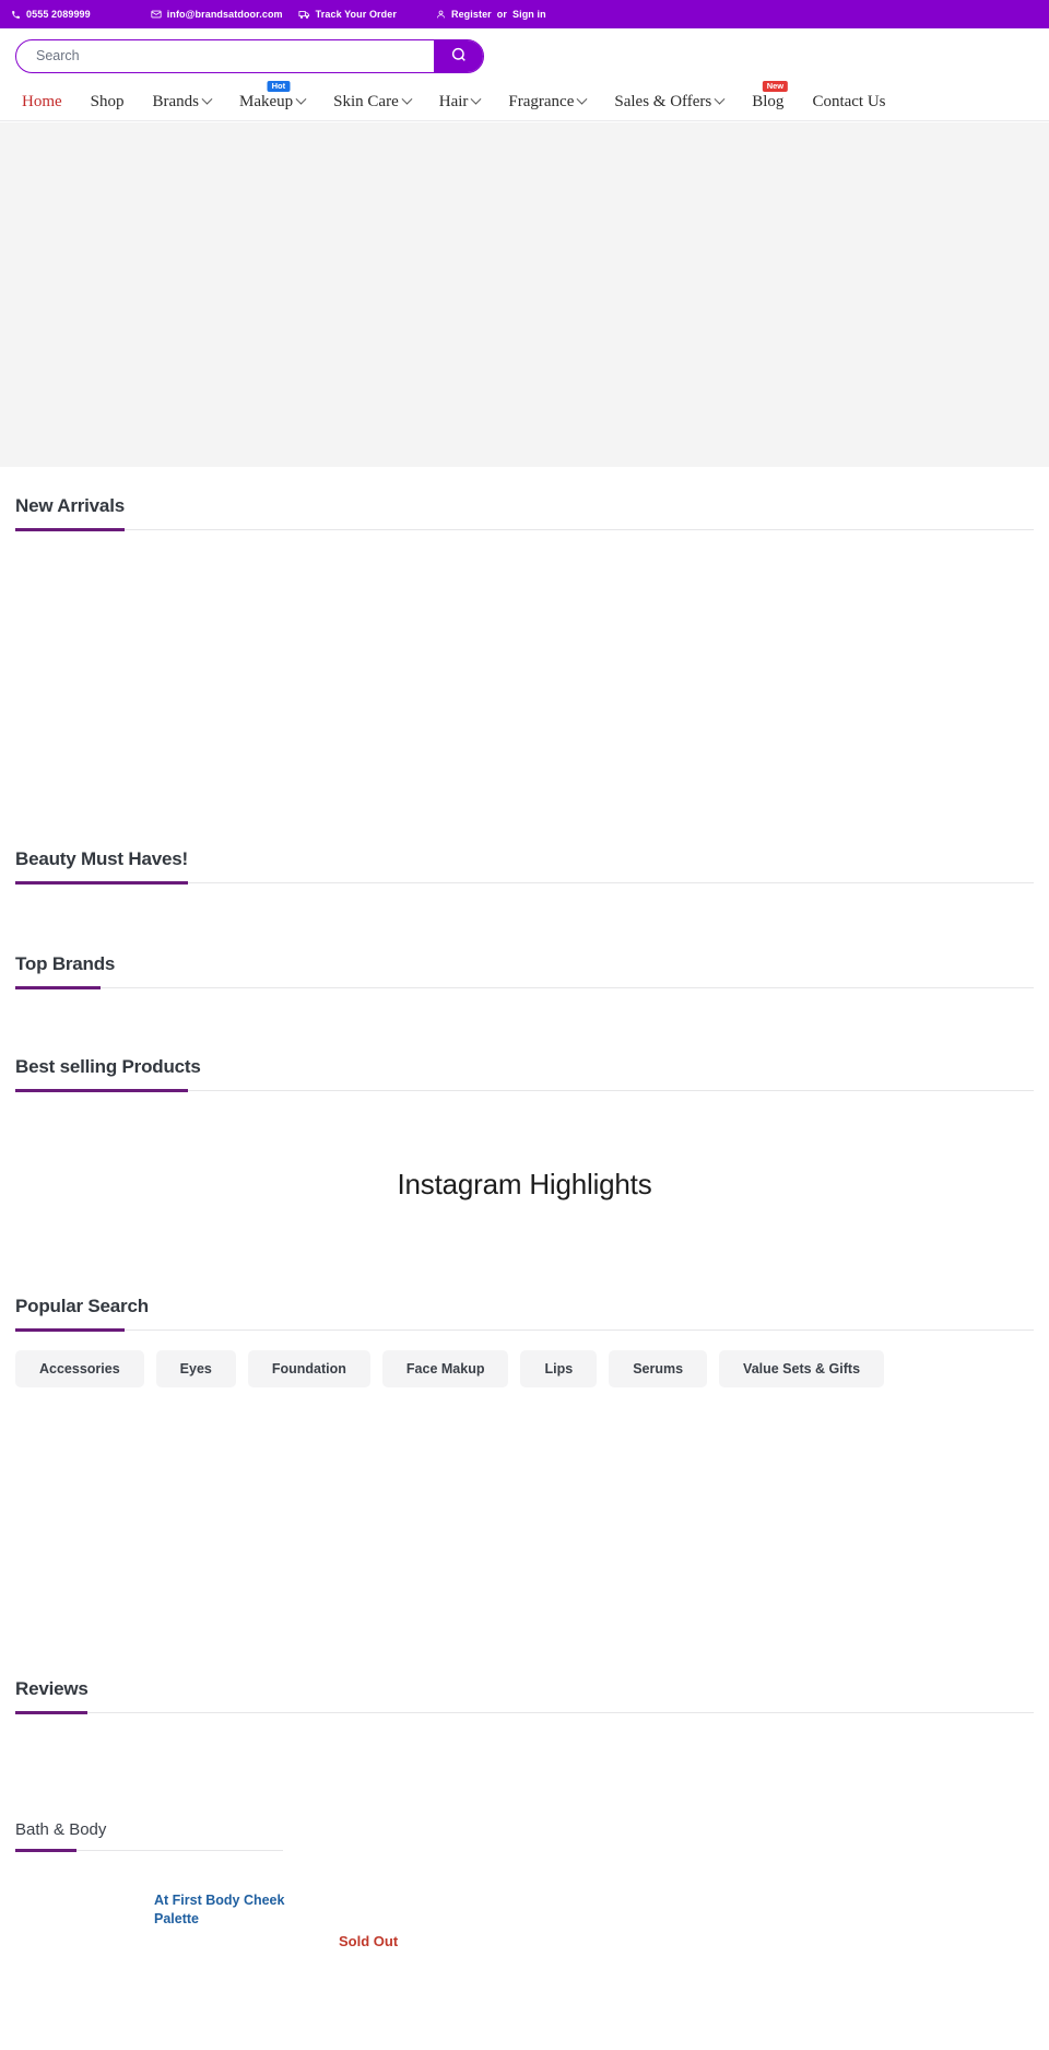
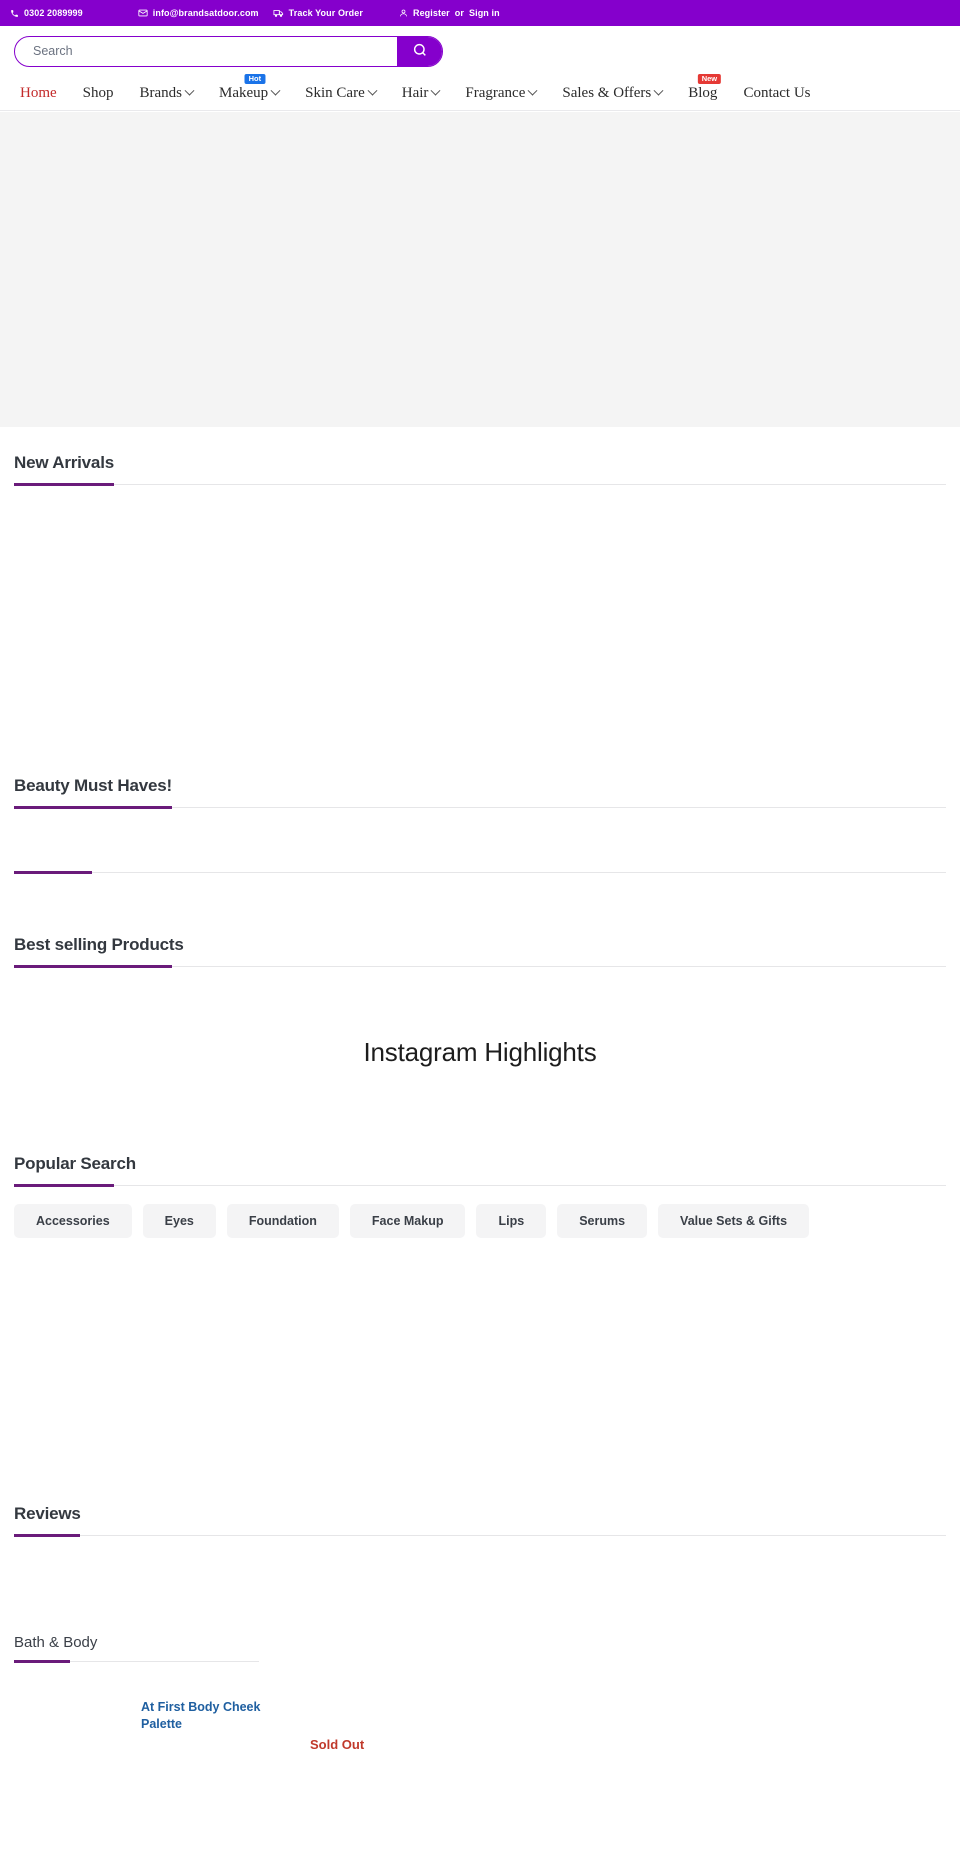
- 0555 2089999
+ 0302 2089999
  info@brandsatdoor.com
  Track Your Order
  Register
  or
  Sign in
  Search
  Home
  Shop
  Brands
  Hot
  Makeup
  Skin Care
  Hair
  Fragrance
  Sales & Offers
  New
  Blog
  Contact Us
  New Arrivals
  Beauty Must Haves!
- Top Brands
  Best selling Products
  Instagram Highlights
  Popular Search
  Accessories
  Eyes
  Foundation
  Face Makup
  Lips
  Serums
  Value Sets & Gifts
  Reviews
  Bath & Body
  At First Body Cheek Palette
  Sold Out
